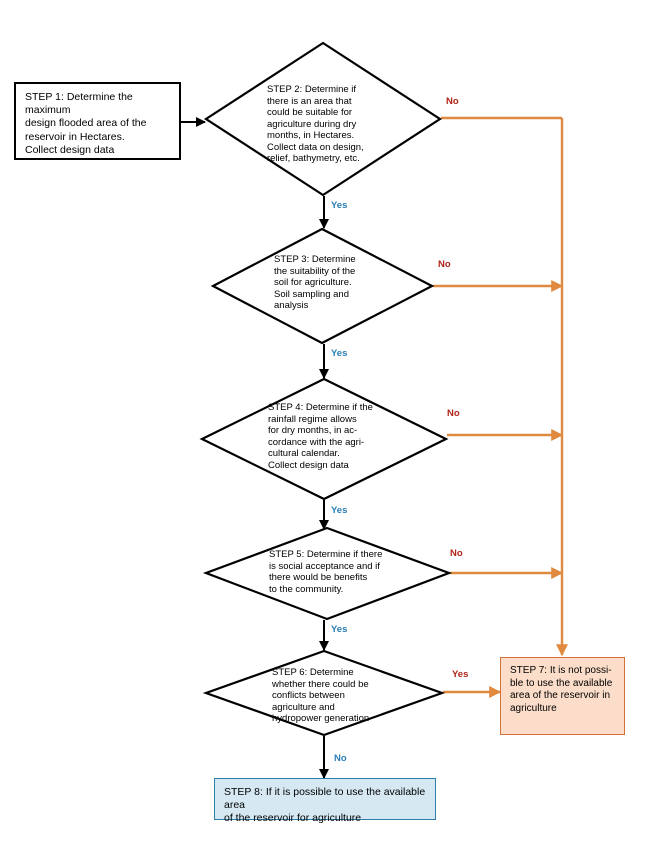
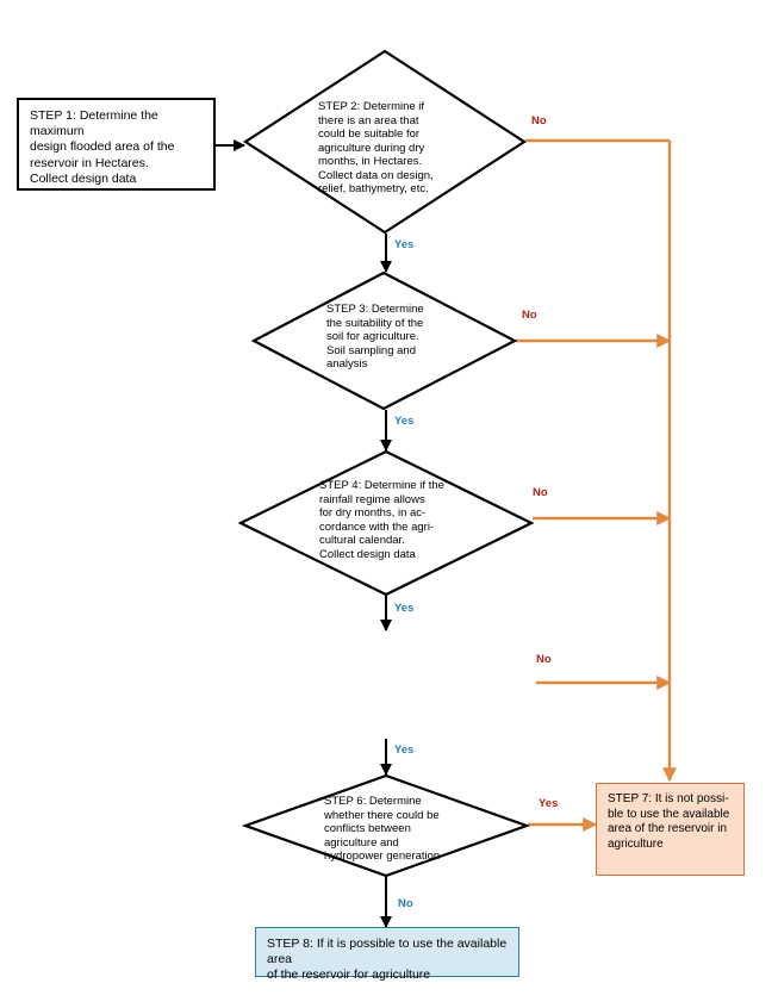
  STEP 1: Determine the maximum
  design flooded area of the
  reservoir in Hectares.
  Collect design data
  STEP 2: Determine if
  there is an area that
  could be suitable for
  agriculture during dry
  months, in Hectares.
  Collect data on design,
  relief, bathymetry, etc.
  STEP 3: Determine
  the suitability of the
  soil for agriculture.
  Soil sampling and
  analysis
  STEP 4: Determine if the
  rainfall regime allows
  for dry months, in ac-
  cordance with the agri-
  cultural calendar.
  Collect design data
- STEP 5: Determine if there
- is social acceptance and if
- there would be benefits
- to the community.
  STEP 6: Determine
  whether there could be
  conflicts between
  agriculture and
  hydropower generation
  STEP 7: It is not possi-
  ble to use the available
  area of the reservoir in
  agriculture
  STEP 8: If it is possible to use the available area
  of the reservoir for agriculture
  Yes
  No
  Yes
  No
  Yes
  No
  Yes
  No
  Yes
  No
